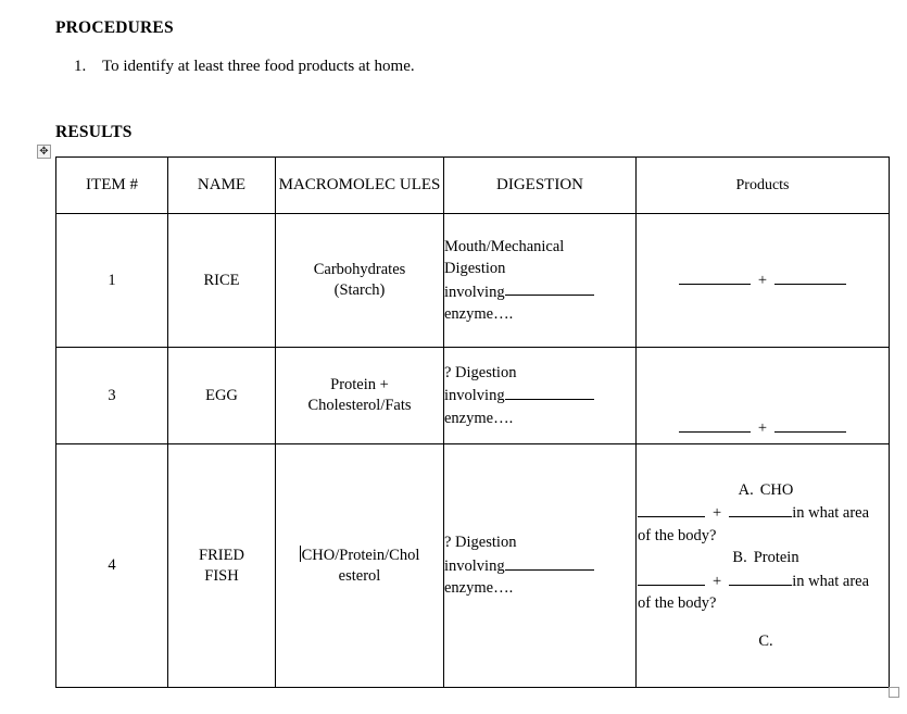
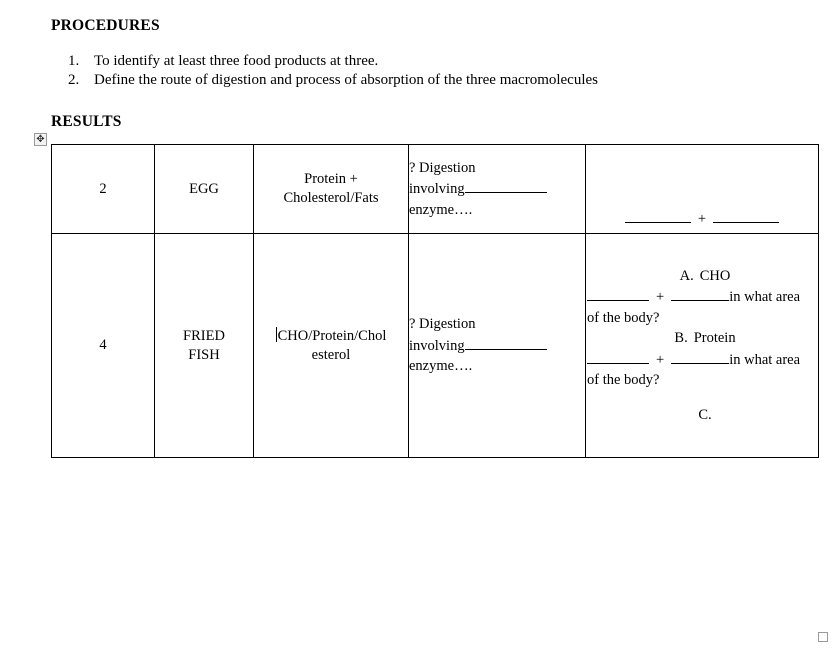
  PROCEDURES
  1.
- To identify at least three food products at home.
+ To identify at least three food products at three.
+ 2.
+ Define the route of digestion and process of absorption of the three macromolecules
  RESULTS
  ✥
- ITEM #	NAME	MACROMOLEC ULES	DIGESTION	Products
- 1	RICE	Carbohydrates (Starch)	Mouth/Mechanical Digestion involving enzyme….	+
- 3	EGG	Protein + Cholesterol/Fats	? Digestion involving enzyme….	+
+ 2	EGG	Protein + Cholesterol/Fats	? Digestion involving enzyme….	+
  4	FRIED FISH	CHO/Protein/Chol esterol	? Digestion involving enzyme….	A. CHO + in what area of the body? B. Protein + in what area of the body? C.
